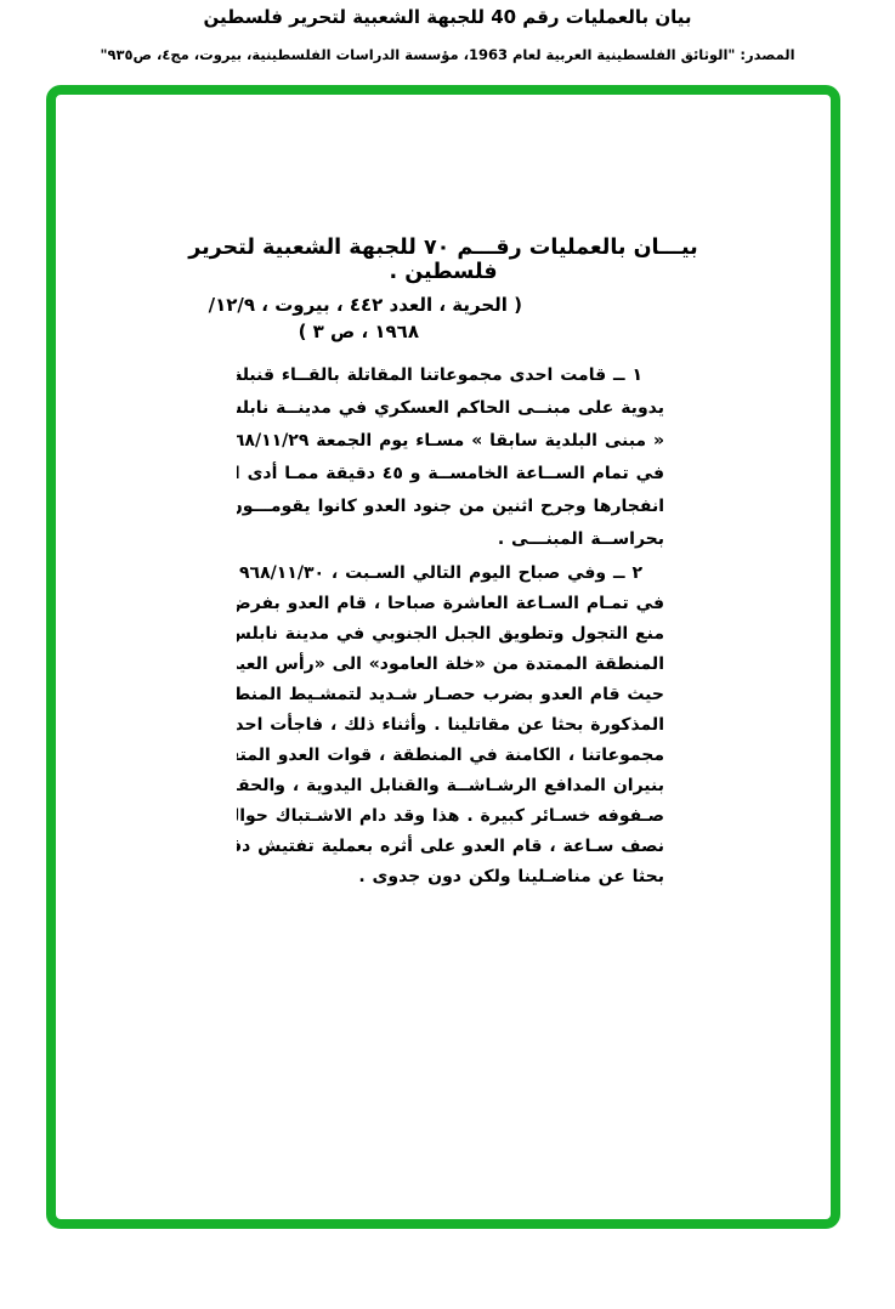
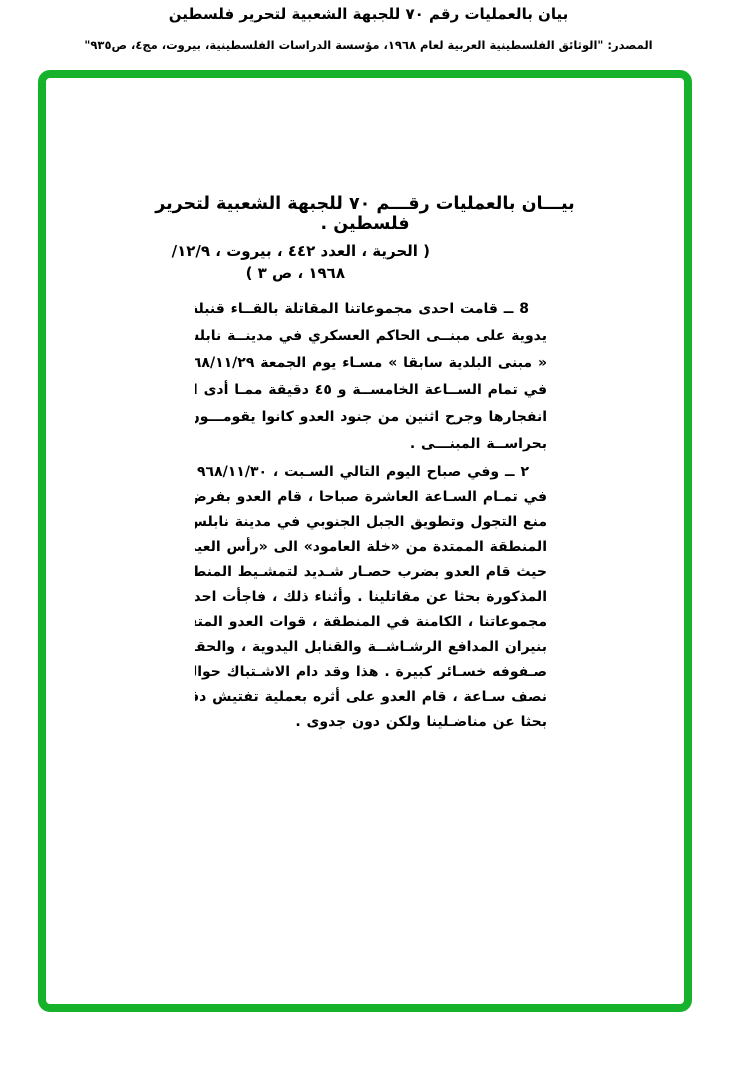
- بيان بالعمليات رقم 40 للجبهة الشعبية لتحرير فلسطين
+ بيان بالعمليات رقم ٧٠ للجبهة الشعبية لتحرير فلسطين
- المصدر: "الوثائق الفلسطينية العربية لعام 1963، مؤسسة الدراسات الفلسطينية، بيروت، مج٤، ص٩٣٥"
+ المصدر: "الوثائق الفلسطينية العربية لعام ١٩٦٨، مؤسسة الدراسات الفلسطينية، بيروت، مج٤، ص٩٣٥"
  بيـــان بالعمليات رقـــم ٧٠ للجبهة الشعبية لتحرير فلسطين .
  ( الحرية ، العدد ٤٤٢ ، بيروت ، ٩‏/١٢‏/
  ١٩٦٨ ، ص ٣ )
- ١ ــ قامت احدى مجموعاتنا المقاتلة بالقــاء قنبلة
+ 8 ــ قامت احدى مجموعاتنا المقاتلة بالقــاء قنبلة
  يدوية على مبنــى الحاكم العسكري في مدينــة نابل
  « مبنى البلدية سابقا » مسـاء يوم الجمعة ٢٩‏/١١‏/٦٨
  في تمام الســاعة الخامســة و ٤٥ دقيقة ممـا أدى ا
  انفجارها وجرح اثنين من جنود العدو كانوا يقومـــو
  بحراســة المبنـــى .
  ٢ ــ وفي صباح اليوم التالي السـبت ، ٣٠‏/١١‏/٩٦٨
  في تمـام السـاعة العاشرة صباحا ، قام العدو بفرض
  منع التجول وتطويق الجبل الجنوبي في مدينة نابلس
  المنطقة الممتدة من «خلة العامود» الى «رأس العي
  حيث قام العدو بضرب حصـار شـديد لتمشـيط المنط
  المذكورة بحثا عن مقاتلينا . وأثناء ذلك ، فاجأت احد
  مجموعاتنا ، الكامنة في المنطقة ، قوات العدو المت
  بنيران المدافع الرشـاشــة والقنابل اليدوية ، والحق
  صـفوفه خسـائر كبيرة . هذا وقد دام الاشـتباك حوال
  نصف سـاعة ، قام العدو على أثره بعملية تفتيش دق
  بحثا عن مناضـلينا ولكن دون جدوى .
